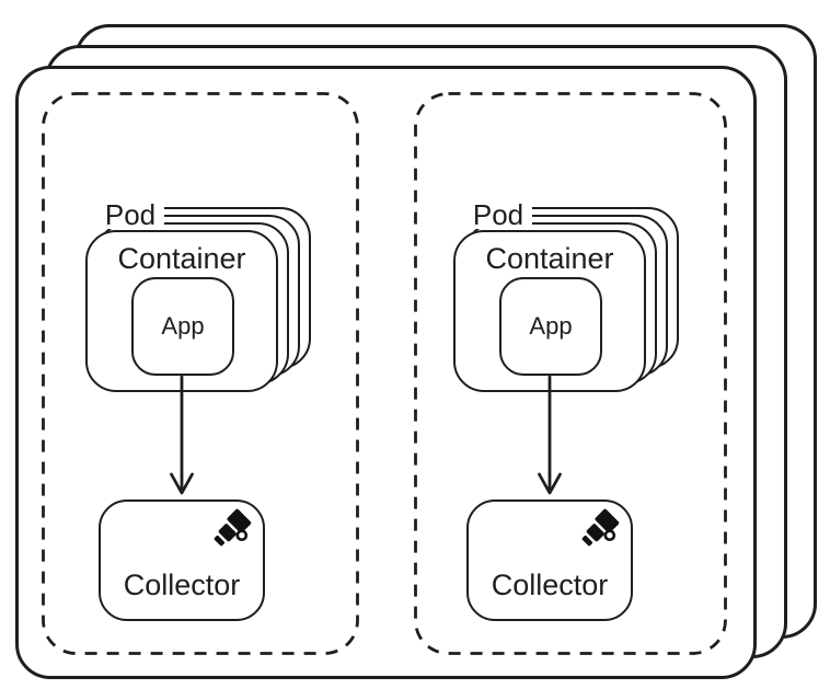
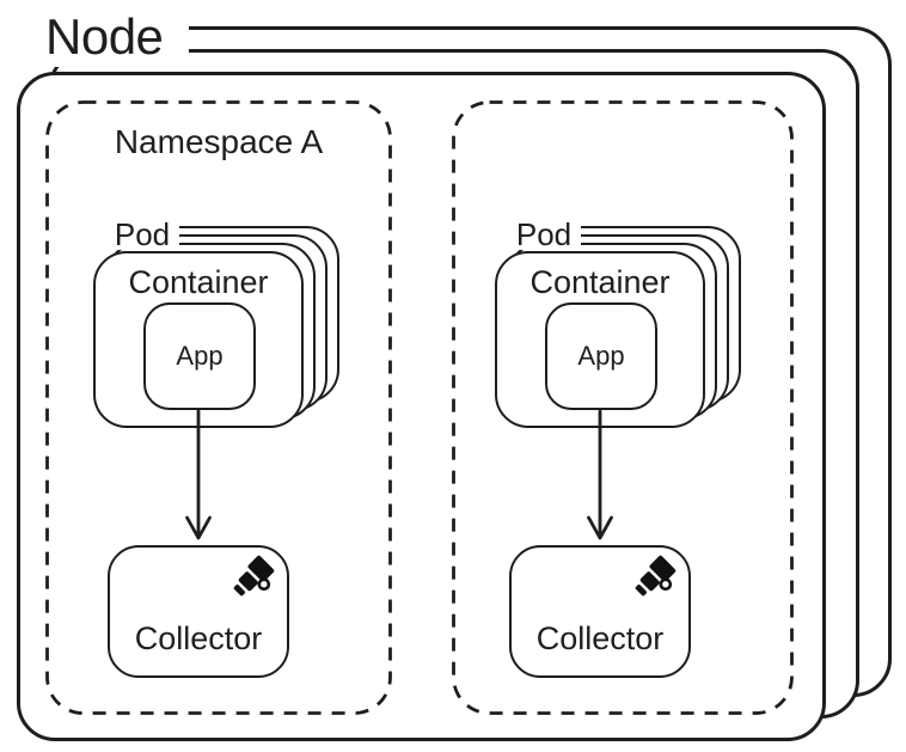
+ Node
+ Namespace A
  Pod
  Container
  App
  Collector
  Pod
  Container
  App
  Collector
